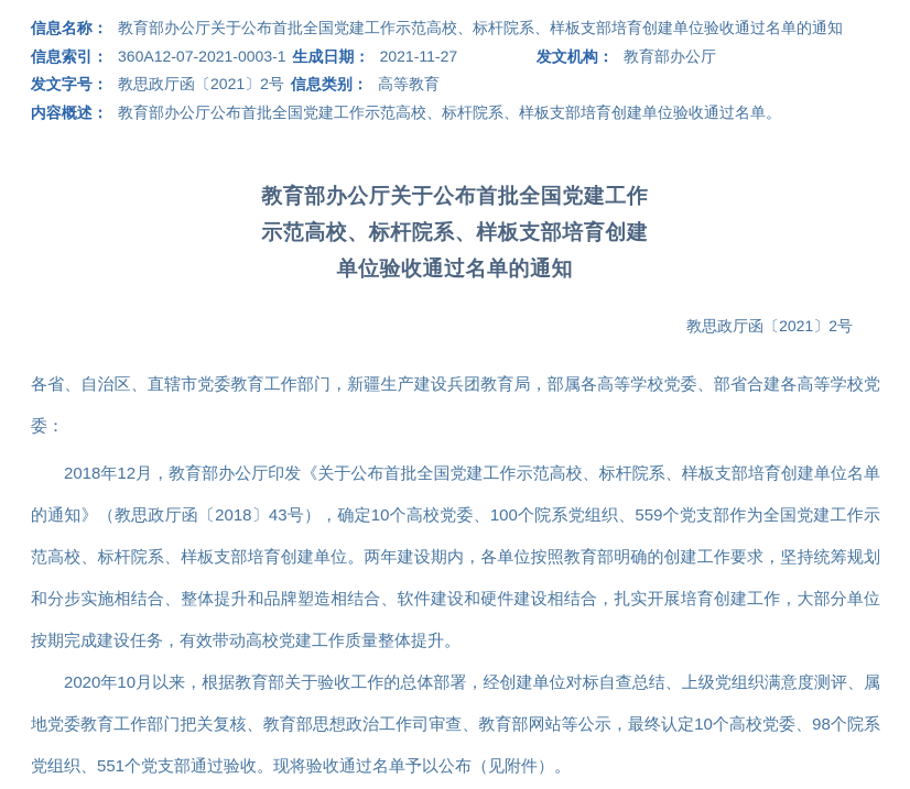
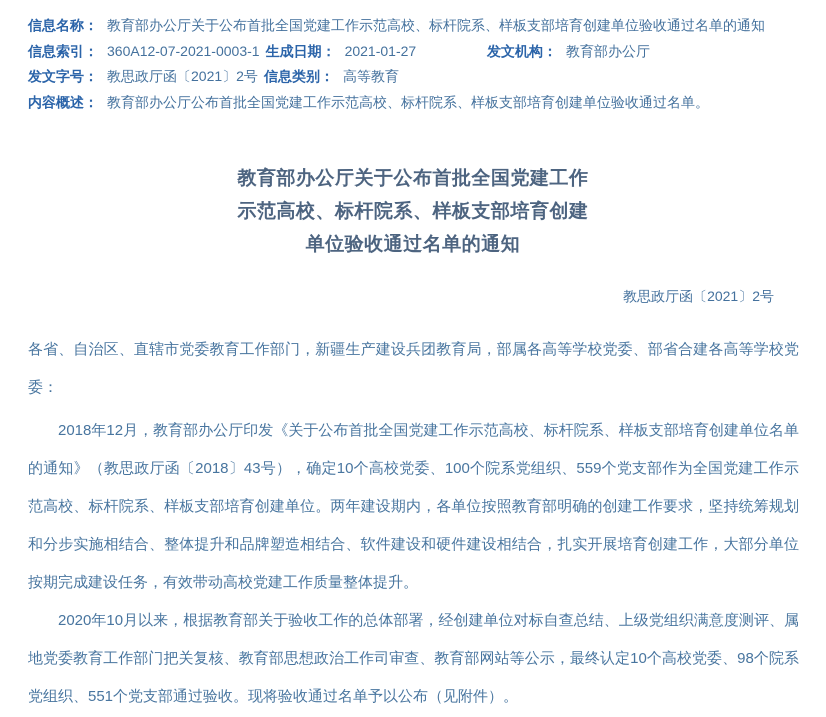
  信息名称： 教育部办公厅关于公布首批全国党建工作示范高校、标杆院系、样板支部培育创建单位验收通过名单的通知
- 信息索引： 360A12-07-2021-0003-1 生成日期： 2021-11-27
+ 信息索引： 360A12-07-2021-0003-1 生成日期： 2021-01-27
  发文机构： 教育部办公厅
  发文字号： 教思政厅函〔2021〕2号 信息类别： 高等教育
  内容概述： 教育部办公厅公布首批全国党建工作示范高校、标杆院系、样板支部培育创建单位验收通过名单。
  教育部办公厅关于公布首批全国党建工作
  示范高校、标杆院系、样板支部培育创建
  单位验收通过名单的通知
  教思政厅函〔2021〕2号
  各省、自治区、直辖市党委教育工作部门，新疆生产建设兵团教育局，部属各高等学校党委、部省合建各高等学校党委：
  2018年12月，教育部办公厅印发《关于公布首批全国党建工作示范高校、标杆院系、样板支部培育创建单位名单的通知》（教思政厅函〔2018〕43号），确定10个高校党委、100个院系党组织、559个党支部作为全国党建工作示范高校、标杆院系、样板支部培育创建单位。两年建设期内，各单位按照教育部明确的创建工作要求，坚持统筹规划和分步实施相结合、整体提升和品牌塑造相结合、软件建设和硬件建设相结合，扎实开展培育创建工作，大部分单位按期完成建设任务，有效带动高校党建工作质量整体提升。
  2020年10月以来，根据教育部关于验收工作的总体部署，经创建单位对标自查总结、上级党组织满意度测评、属地党委教育工作部门把关复核、教育部思想政治工作司审查、教育部网站等公示，最终认定10个高校党委、98个院系党组织、551个党支部通过验收。现将验收通过名单予以公布（见附件）。
